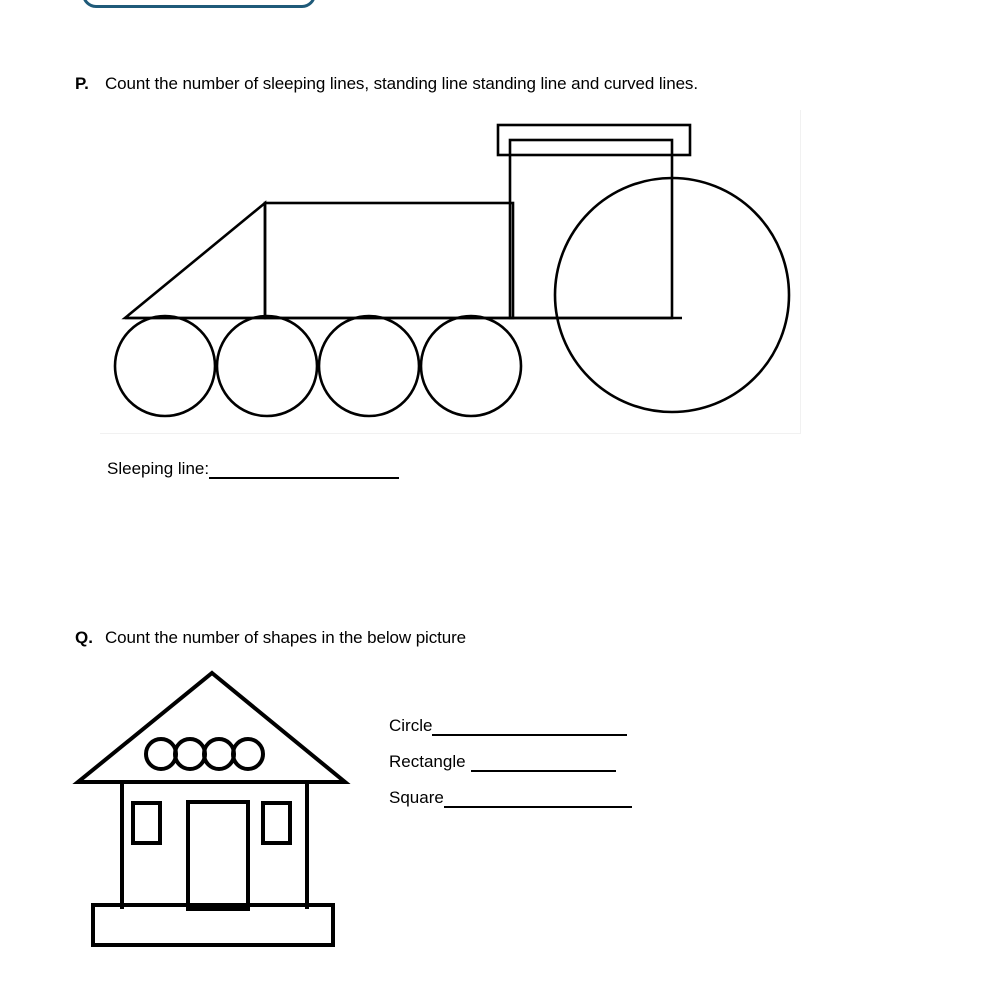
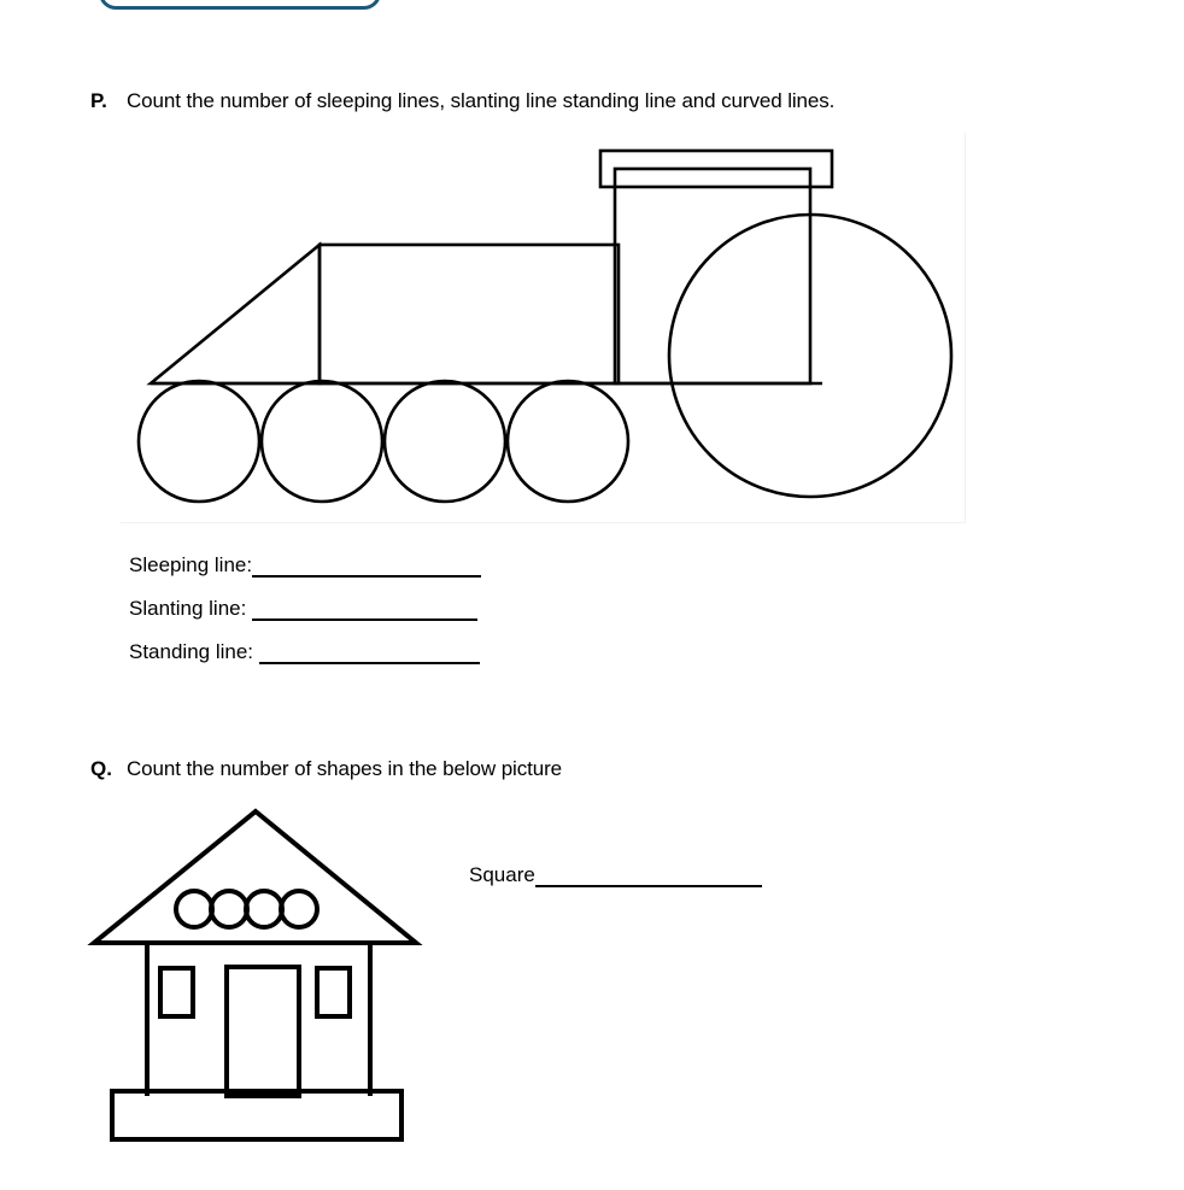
  P.
- Count the number of sleeping lines, standing line standing line and curved lines.
+ Count the number of sleeping lines, slanting line standing line and curved lines.
  Sleeping line:
+ Slanting line:
+ Standing line:
  Q.
  Count the number of shapes in the below picture
- Circle
- Rectangle
  Square
